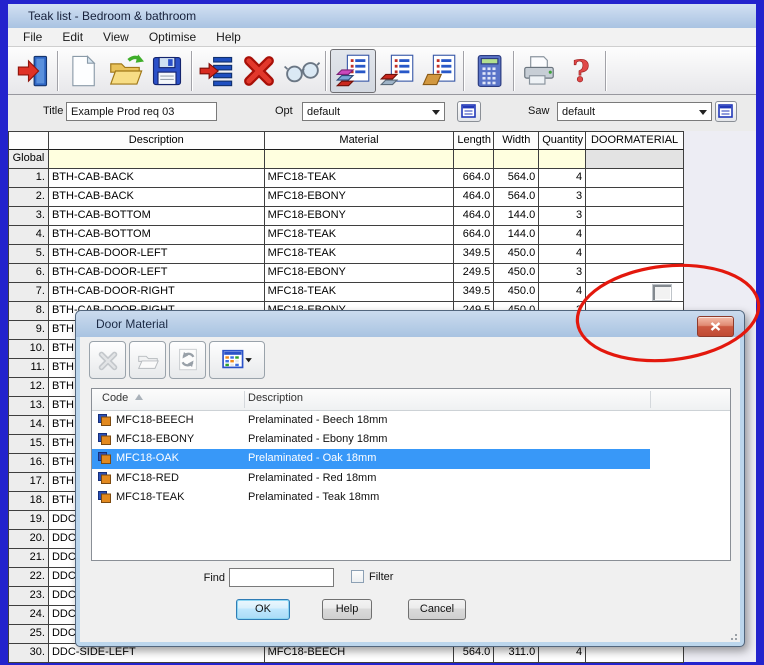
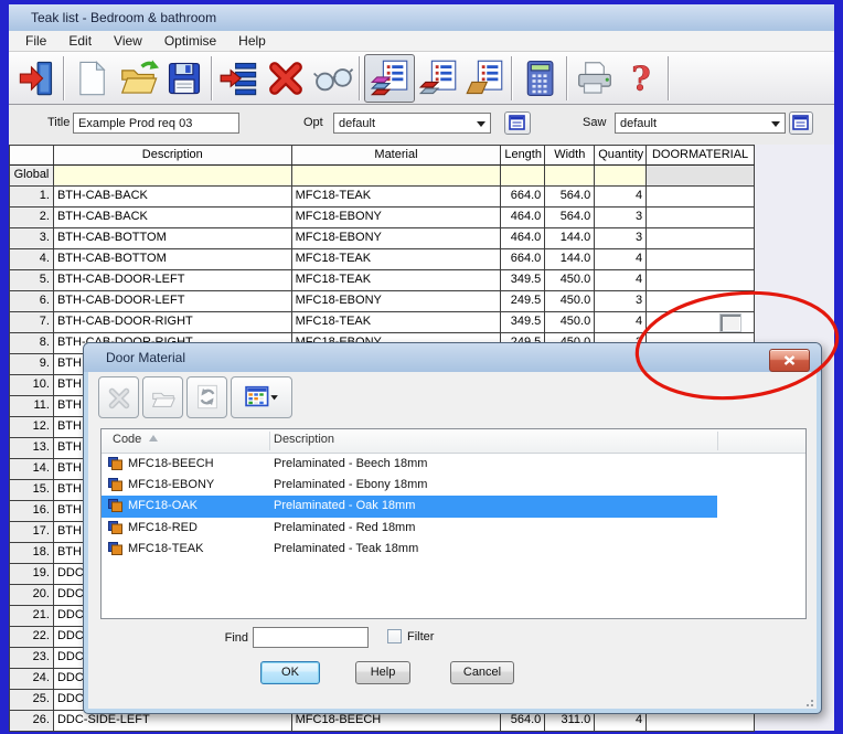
  Teak list - Bedroom & bathroom
  File
  Edit
  View
  Optimise
  Help
  ?
  Title
  Example Prod req 03
  Opt
  default
  Saw
  default
  Description
  Material
  Length
  Width
  Quantity
  DOORMATERIAL
  Global
  1.
  BTH-CAB-BACK
  MFC18-TEAK
  664.0
  564.0
  4
  2.
  BTH-CAB-BACK
  MFC18-EBONY
  464.0
  564.0
  3
  3.
  BTH-CAB-BOTTOM
  MFC18-EBONY
  464.0
  144.0
  3
  4.
  BTH-CAB-BOTTOM
  MFC18-TEAK
  664.0
  144.0
  4
  5.
  BTH-CAB-DOOR-LEFT
  MFC18-TEAK
  349.5
  450.0
  4
  6.
  BTH-CAB-DOOR-LEFT
  MFC18-EBONY
  249.5
  450.0
  3
  7.
  BTH-CAB-DOOR-RIGHT
  MFC18-TEAK
  349.5
  450.0
  4
  8.
  9.
  BTH
  10.
  BTH
  11.
  BTH
  12.
  BTH
  13.
  BTH
  14.
  BTH
  15.
  BTH
  16.
  BTH
  17.
  BTH
  18.
  BTH
  19.
  DDC
  20.
  DDC
  21.
  DDC
  22.
  DDC
  23.
  DDC
  24.
  DDC
  25.
  DDC
- 30.
+ 26.
  DDC-SIDE-LEFT
  MFC18-BEECH
  564.0
  311.0
  4
  Door Material
  Code
  Description
  MFC18-BEECH
  Prelaminated - Beech 18mm
  MFC18-EBONY
  Prelaminated - Ebony 18mm
  MFC18-OAK
  Prelaminated - Oak 18mm
  MFC18-RED
  Prelaminated - Red 18mm
  MFC18-TEAK
  Prelaminated - Teak 18mm
  Find
  Filter
  OK
  Help
  Cancel
